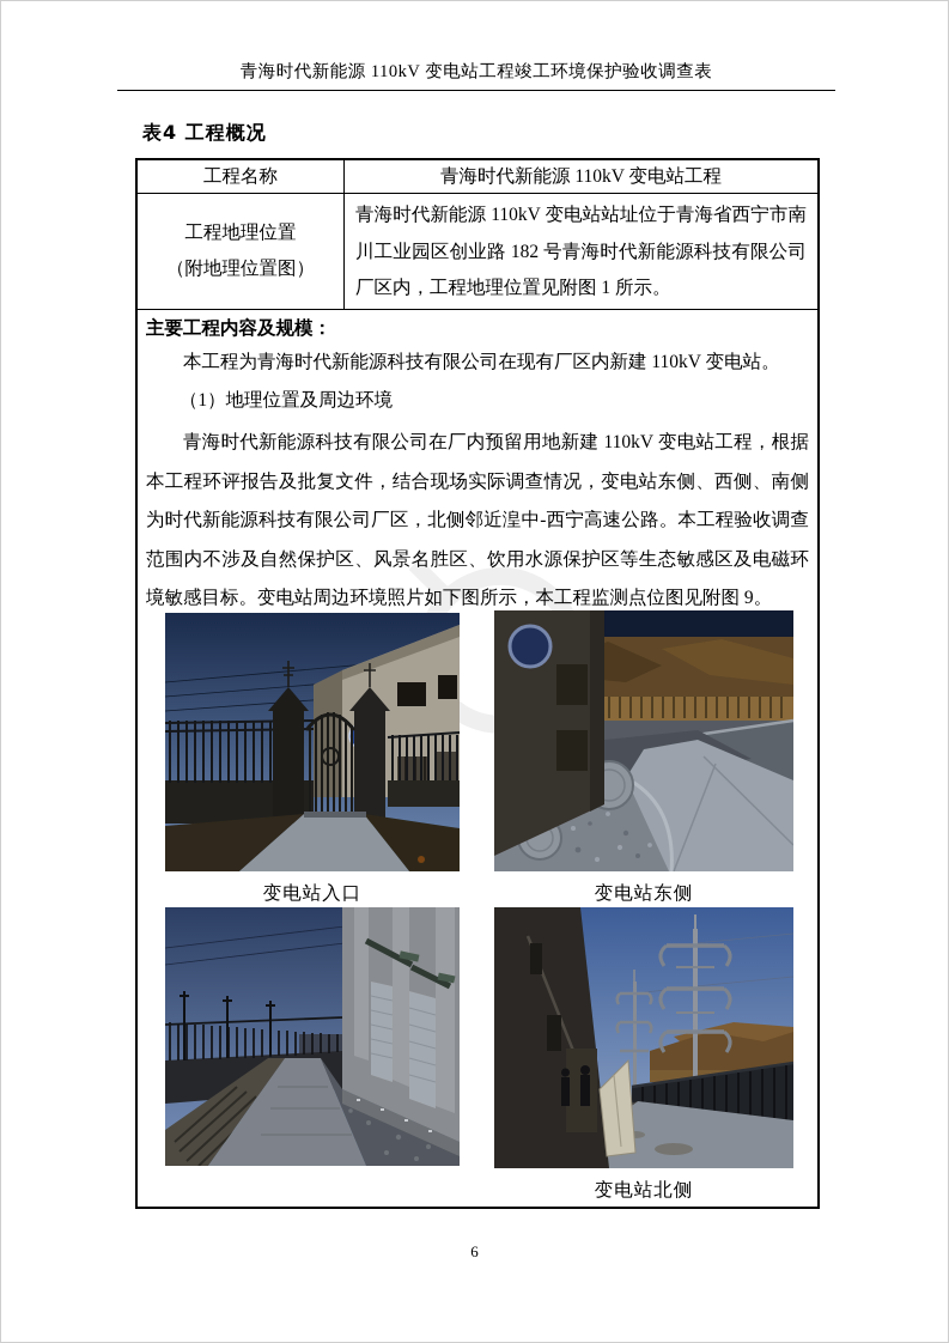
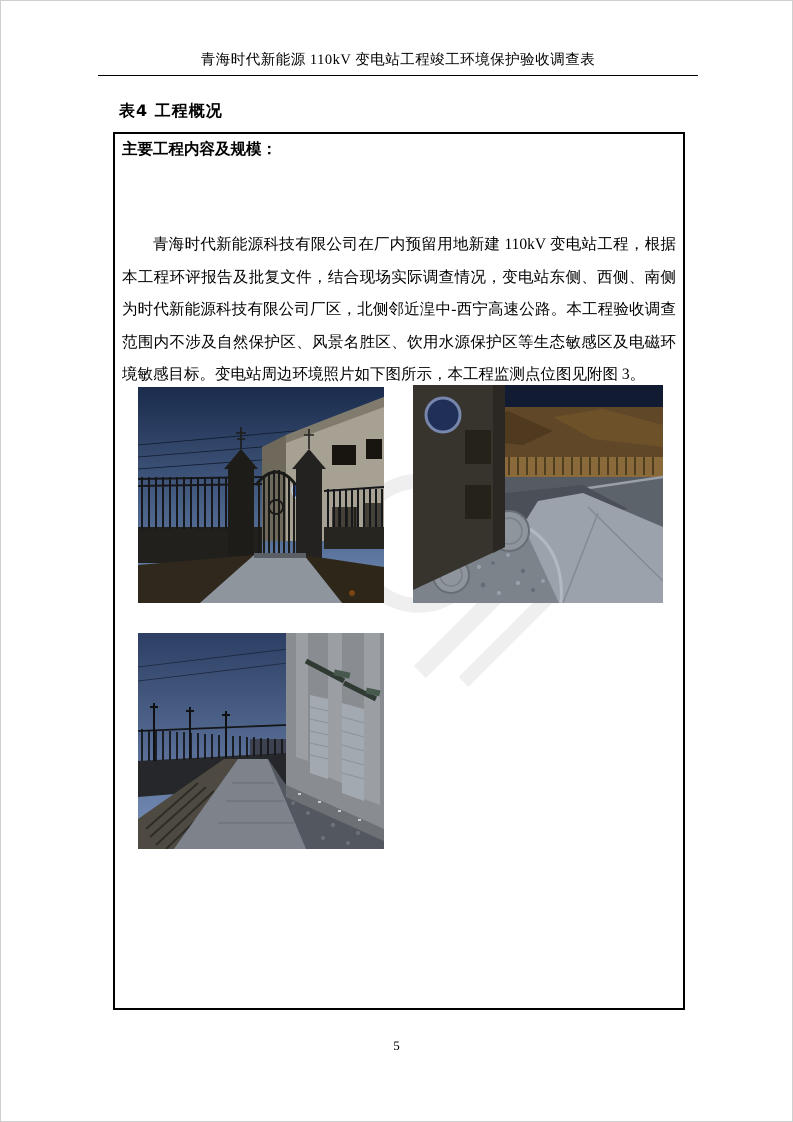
  青海时代新能源 110kV 变电站工程竣工环境保护验收调查表
  表4 工程概况
- 工程名称
- 青海时代新能源 110kV 变电站工程
- 工程地理位置
- （附地理位置图）
- 青海时代新能源 110kV 变电站站址位于青海省西宁市南川工业园区创业路 182 号青海时代新能源科技有限公司厂区内，工程地理位置见附图 1 所示。
  主要工程内容及规模：
- 本工程为青海时代新能源科技有限公司在现有厂区内新建 110kV 变电站。
- （1）地理位置及周边环境
- 青海时代新能源科技有限公司在厂内预留用地新建 110kV 变电站工程，根据本工程环评报告及批复文件，结合现场实际调查情况，变电站东侧、西侧、南侧为时代新能源科技有限公司厂区，北侧邻近湟中-西宁高速公路。本工程验收调查范围内不涉及自然保护区、风景名胜区、饮用水源保护区等生态敏感区及电磁环境敏感目标。变电站周边环境照片如下图所示，本工程监测点位图见附图 9。
+ 青海时代新能源科技有限公司在厂内预留用地新建 110kV 变电站工程，根据本工程环评报告及批复文件，结合现场实际调查情况，变电站东侧、西侧、南侧为时代新能源科技有限公司厂区，北侧邻近湟中-西宁高速公路。本工程验收调查范围内不涉及自然保护区、风景名胜区、饮用水源保护区等生态敏感区及电磁环境敏感目标。变电站周边环境照片如下图所示，本工程监测点位图见附图 3。
- 变电站入口
- 变电站东侧
- 变电站北侧
- 6
+ 5
